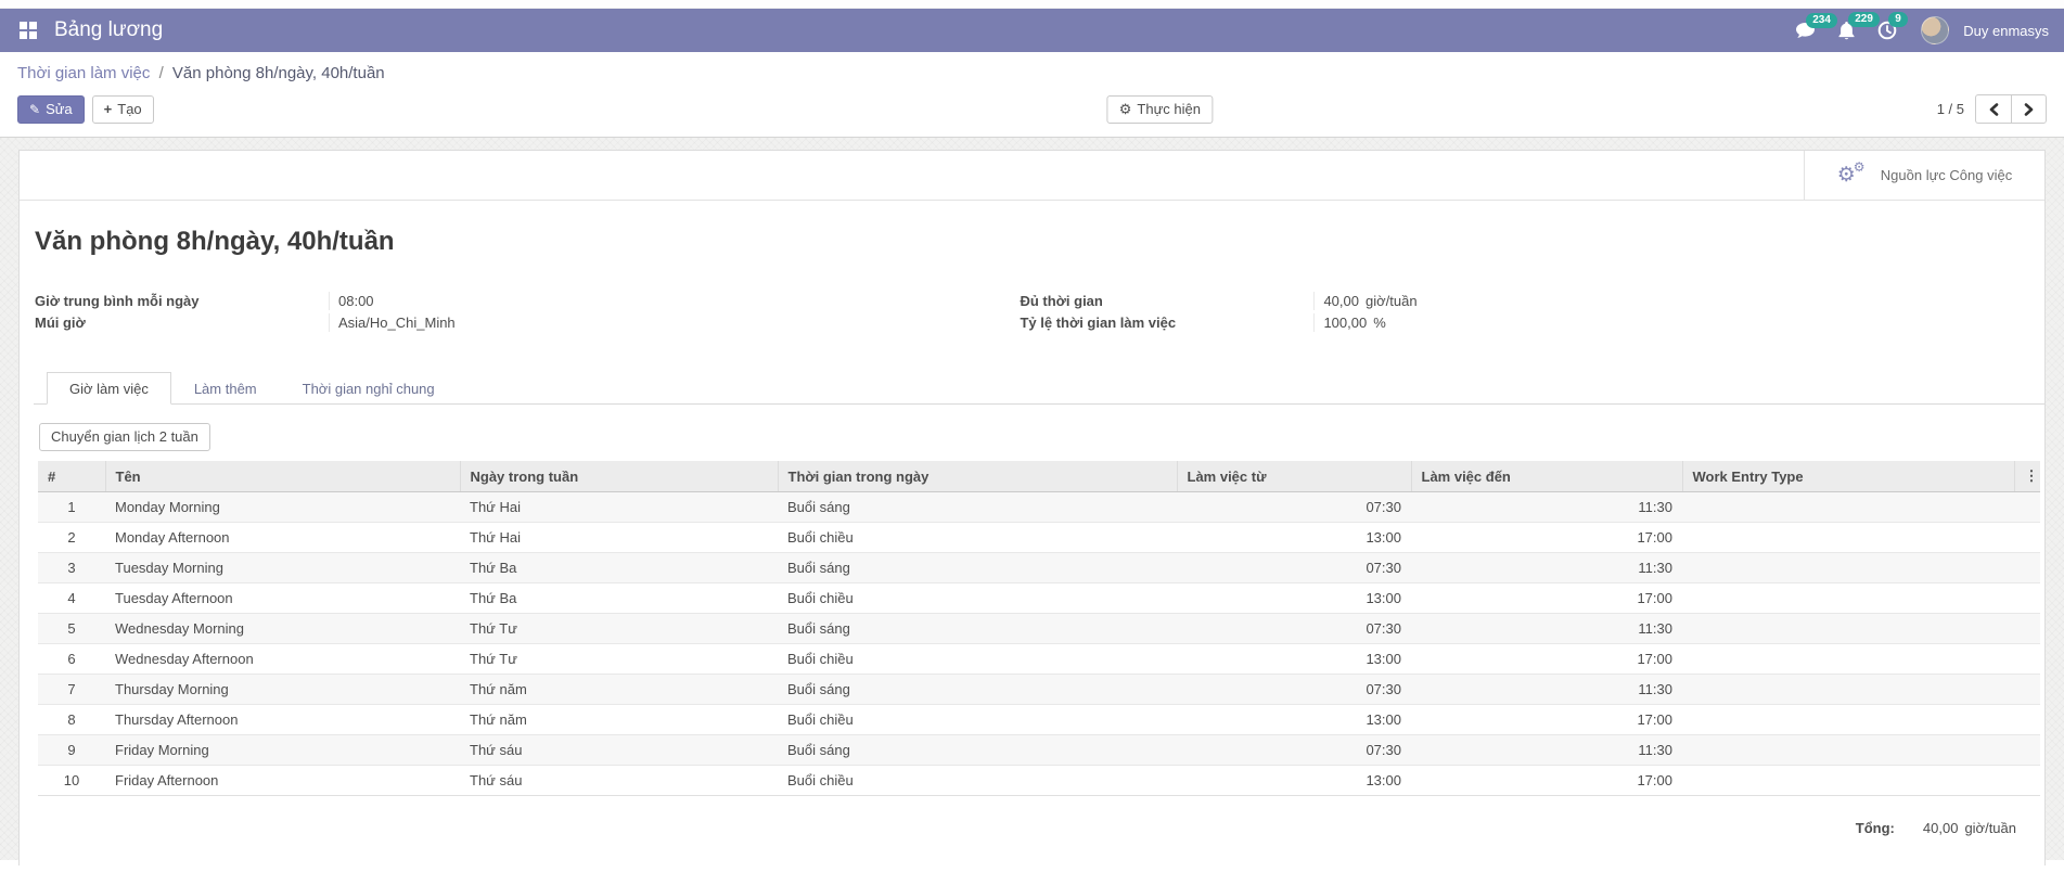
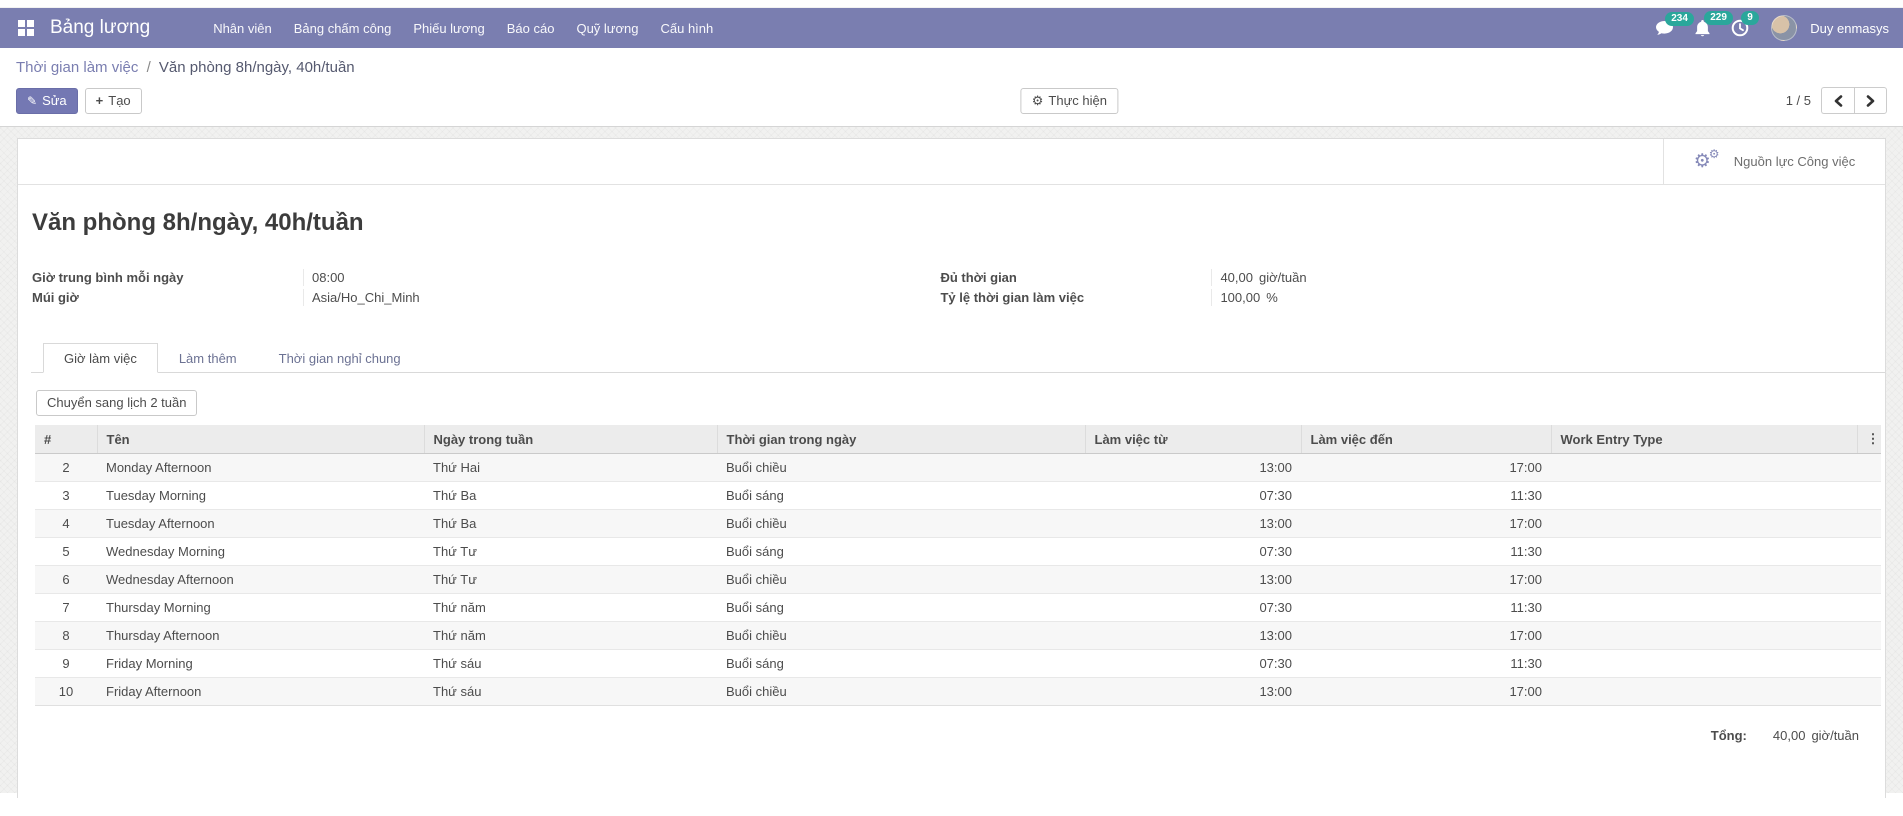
  Bảng lương
+ Nhân viên
+ Bảng chấm công
+ Phiếu lương
+ Báo cáo
+ Quỹ lương
+ Cấu hình
  234
  229
  9
  Duy enmasys
  Thời gian làm việc / Văn phòng 8h/ngày, 40h/tuần
  ✎
  Sửa
  +
  Tạo
  ⚙
  Thực hiện
  1 / 5
  ⚙
  ⚙
  Nguồn lực Công việc
  Văn phòng 8h/ngày, 40h/tuần
  Giờ trung bình mỗi ngày
  08:00
  Múi giờ
  Asia/Ho_Chi_Minh
  Đủ thời gian
  40,00 giờ/tuần
  Tỷ lệ thời gian làm việc
  100,00 %
  Giờ làm việc
  Làm thêm
  Thời gian nghỉ chung
- Chuyển gian lịch 2 tuần
+ Chuyển sang lịch 2 tuần
  #	Tên	Ngày trong tuần	Thời gian trong ngày	Làm việc từ	Làm việc đến	Work Entry Type	⋮
- 1	Monday Morning	Thứ Hai	Buổi sáng	07:30	11:30
  2	Monday Afternoon	Thứ Hai	Buổi chiều	13:00	17:00
  3	Tuesday Morning	Thứ Ba	Buổi sáng	07:30	11:30
  4	Tuesday Afternoon	Thứ Ba	Buổi chiều	13:00	17:00
  5	Wednesday Morning	Thứ Tư	Buổi sáng	07:30	11:30
  6	Wednesday Afternoon	Thứ Tư	Buổi chiều	13:00	17:00
  7	Thursday Morning	Thứ năm	Buổi sáng	07:30	11:30
  8	Thursday Afternoon	Thứ năm	Buổi chiều	13:00	17:00
  9	Friday Morning	Thứ sáu	Buổi sáng	07:30	11:30
  10	Friday Afternoon	Thứ sáu	Buổi chiều	13:00	17:00
  Tổng:
  40,00 giờ/tuần
